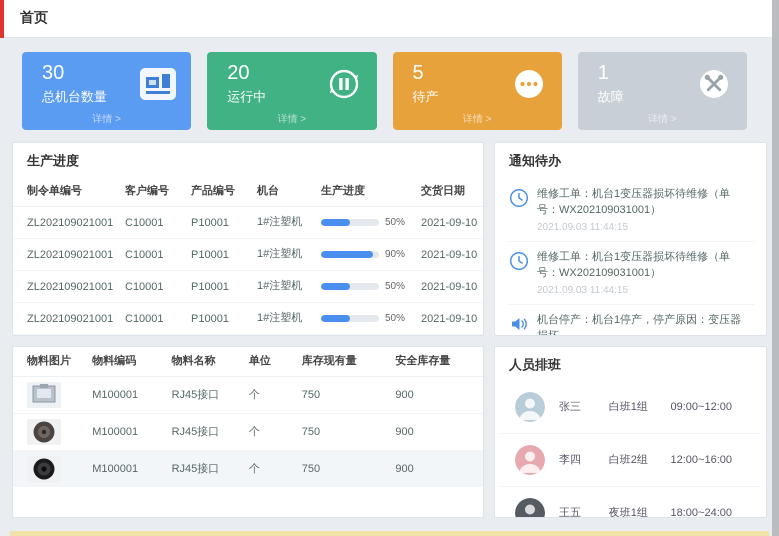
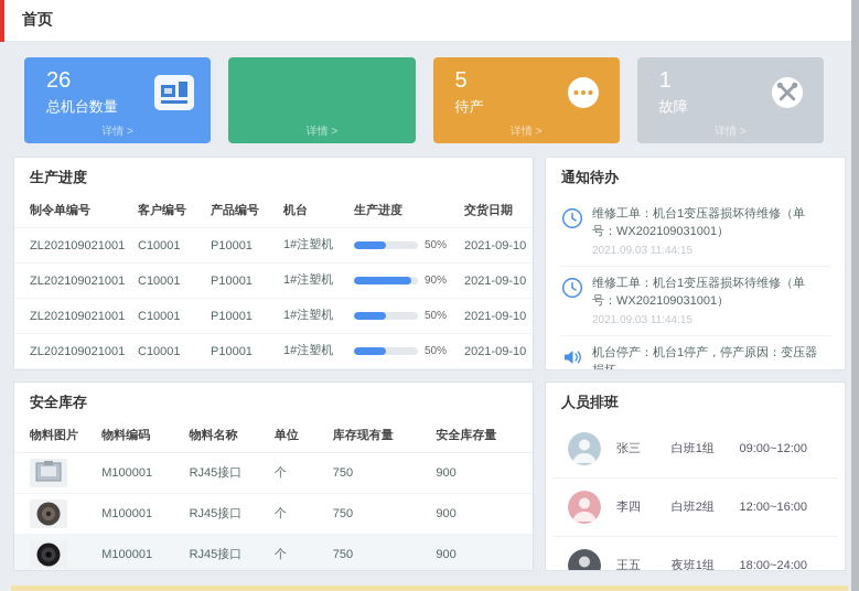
  首页
- 30
+ 26
  总机台数量
  详情 >
- 20
- 运行中
  详情 >
  5
  待产
  详情 >
  1
  故障
  详情 >
  生产进度
  制令单编号	客户编号	产品编号	机台	生产进度	交货日期
  ZL202109021001	C10001	P10001	1#注塑机	50%	2021-09-10
  ZL202109021001	C10001	P10001	1#注塑机	90%	2021-09-10
  ZL202109021001	C10001	P10001	1#注塑机	50%	2021-09-10
  ZL202109021001	C10001	P10001	1#注塑机	50%	2021-09-10
  通知待办
  维修工单：机台1变压器损坏待维修（单号：WX202109031001）
  2021.09.03 11:44:15
  维修工单：机台1变压器损坏待维修（单号：WX202109031001）
  2021.09.03 11:44:15
  机台停产：机台1停产，停产原因：变压器
+ 安全库存
  物料图片	物料编码	物料名称	单位	库存现有量	安全库存量
  	M100001	RJ45接口	个	750	900
  	M100001	RJ45接口	个	750	900
  	M100001	RJ45接口	个	750	900
  人员排班
  张三
  白班1组
  09:00~12:00
  李四
  白班2组
  12:00~16:00
  王五
  夜班1组
  18:00~24:00
